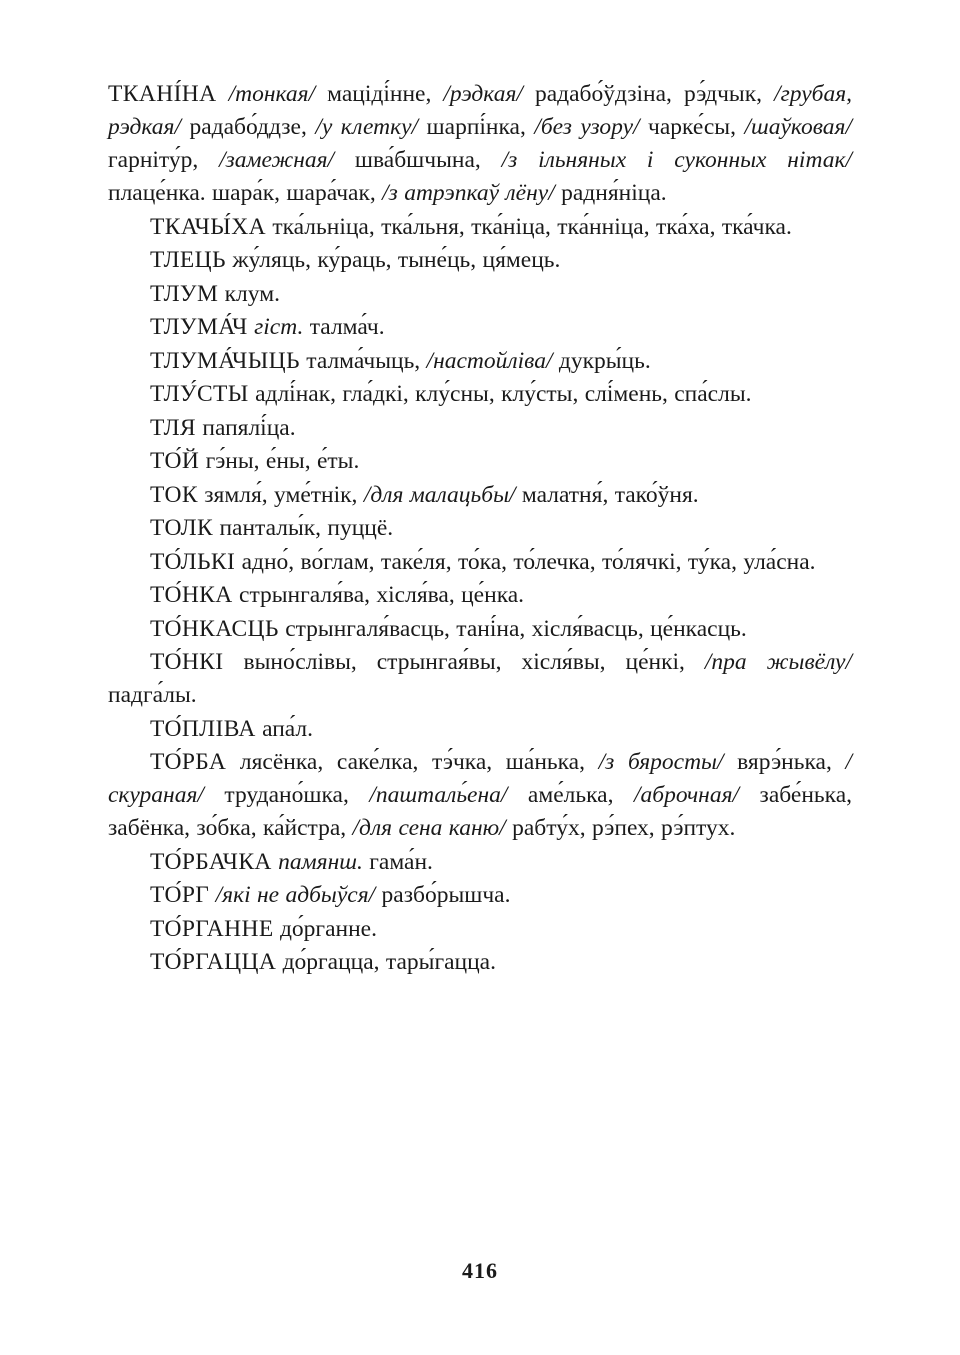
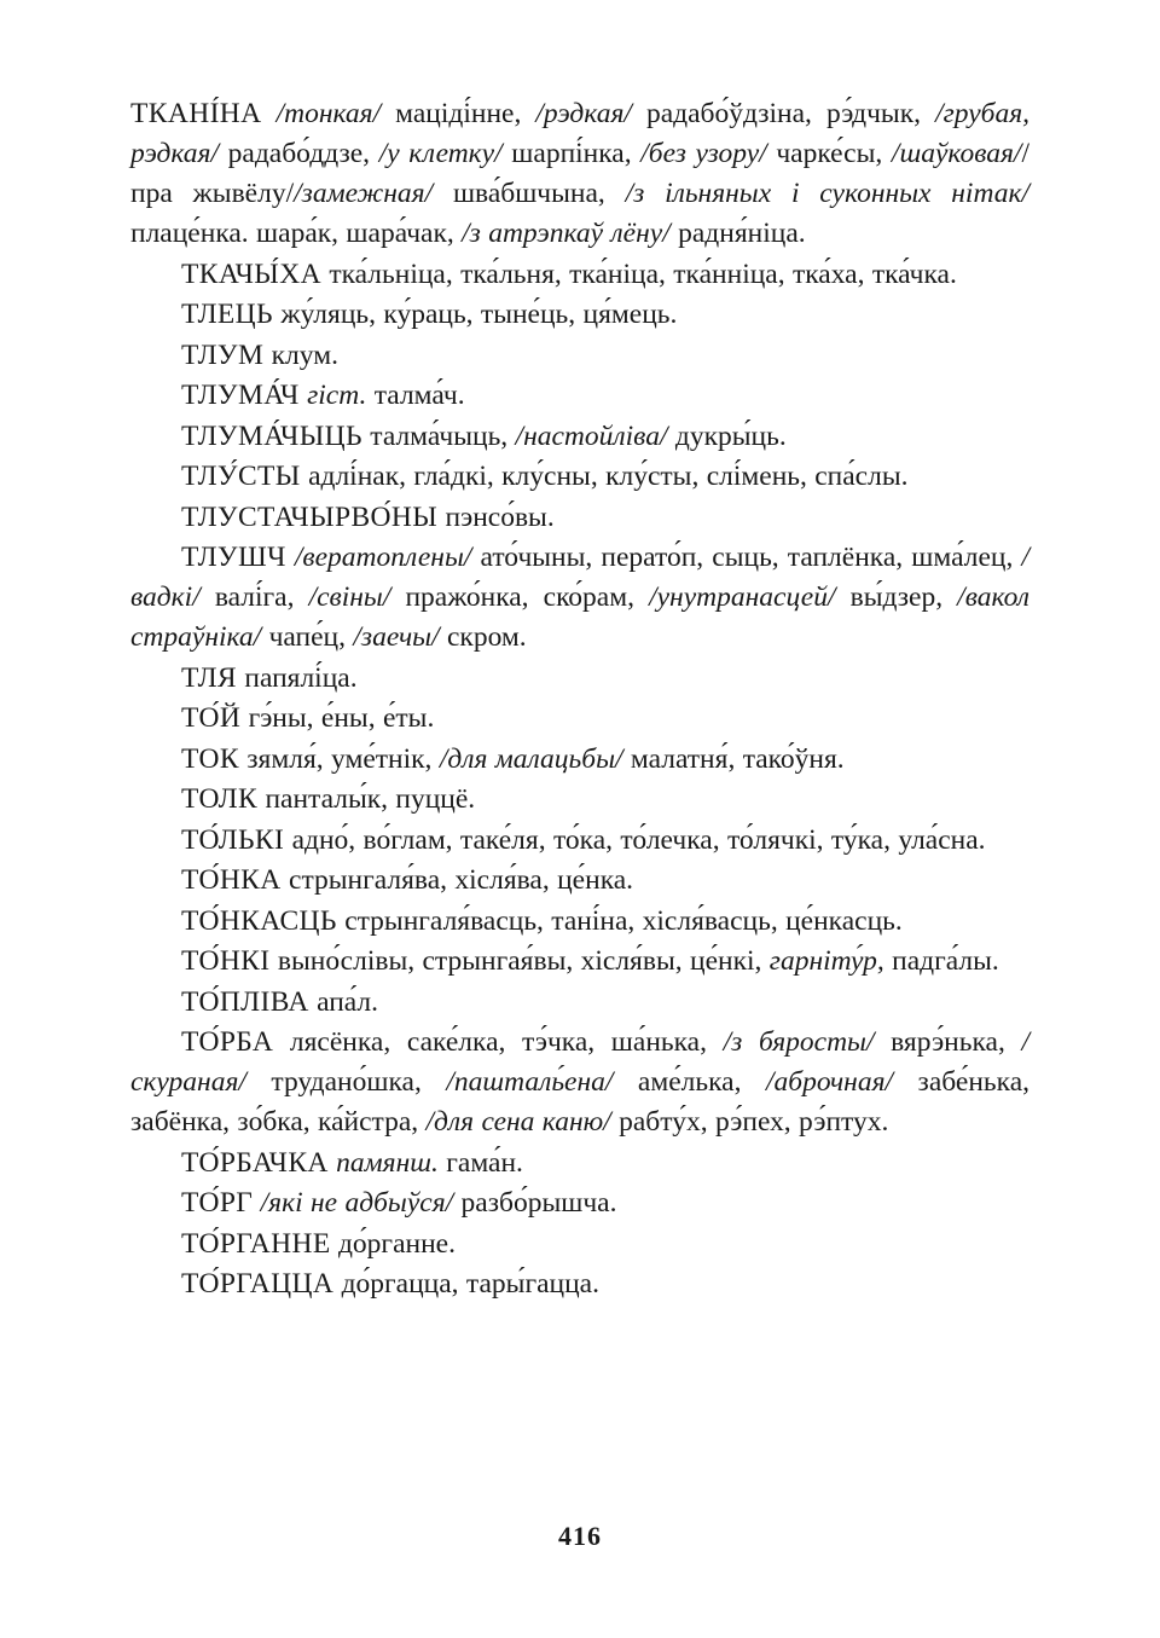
- ТКАНІ́НА /тонкая/ маціді́нне, /рэдкая/ радабо́ўдзіна, рэ́дчык, /грубая, рэдкая/ радабо́ддзе, /у клетку/ шарпі́нка, /без узору/ чарке́сы, /шаўковая/ гарніту́р, /замежная/ шва́бшчына, /з ільняных і суконных нітак/ плаце́нка. шара́к, шара́чак, /з атрэпкаў лёну/ радня́ніца.
+ ТКАНІ́НА /тонкая/ маціді́нне, /рэдкая/ радабо́ўдзіна, рэ́дчык, /грубая, рэдкая/ радабо́ддзе, /у клетку/ шарпі́нка, /без узору/ чарке́сы, /шаўковая//пра жывёлу//замежная/ шва́бшчына, /з ільняных і суконных нітак/ плаце́нка. шара́к, шара́чак, /з атрэпкаў лёну/ радня́ніца.
  ТКАЧЫ́ХА тка́льніца, тка́льня, тка́ніца, тка́нніца, тка́ха, тка́чка.
  ТЛЕЦЬ жу́ляць, ку́раць, тыне́ць, ця́мець.
  ТЛУМ клум.
  ТЛУМА́Ч гіст. талма́ч.
  ТЛУМА́ЧЫЦЬ талма́чыць, /настойліва/ дукры́ць.
  ТЛУ́СТЫ адлі́нак, гла́дкі, клу́сны, клу́сты, слі́мень, спа́слы.
+ ТЛУСТАЧЫРВО́НЫ пэнсо́вы.
+ ТЛУШЧ /вератоплены/ ато́чыны, перато́п, сыць, таплёнка, шма́лец, /вадкі/ валі́га, /свіны/ пражо́нка, ско́рам, /унутранасцей/ вы́дзер, /вакол страўніка/ чапе́ц, /заечы/ скром.
  ТЛЯ папялі́ца.
  ТО́Й гэ́ны, е́ны, е́ты.
  ТОК зямля́, уме́тнік, /для малацьбы/ малатня́, тако́ўня.
  ТОЛК панталы́к, пуццё.
  ТО́ЛЬКІ адно́, во́глам, таке́ля, то́ка, то́лечка, то́лячкі, ту́ка, ула́сна.
  ТО́НКА стрынгаля́ва, хісля́ва, це́нка.
  ТО́НКАСЦЬ стрынгаля́васць, тані́на, хісля́васць, це́нкасць.
- ТО́НКІ выно́слівы, стрынгая́вы, хісля́вы, це́нкі, /пра жывёлу/ падга́лы.
+ ТО́НКІ выно́слівы, стрынгая́вы, хісля́вы, це́нкі, гарніту́р, падга́лы.
  ТО́ПЛІВА апа́л.
  ТО́РБА лясёнка, саке́лка, тэ́чка, ша́нька, /з бяросты/ вярэ́нька, /скураная/ трудано́шка, /пашталь́ена/ аме́лька, /аброчная/ забе́нька, забёнка, зо́бка, ка́йстра, /для сена каню/ рабту́х, рэ́пех, рэ́птух.
  ТО́РБАЧКА памянш. гама́н.
  ТО́РГ /які не адбыўся/ разбо́рышча.
  ТО́РГАННЕ до́рганне.
  ТО́РГАЦЦА до́ргацца, тары́гацца.
  416
